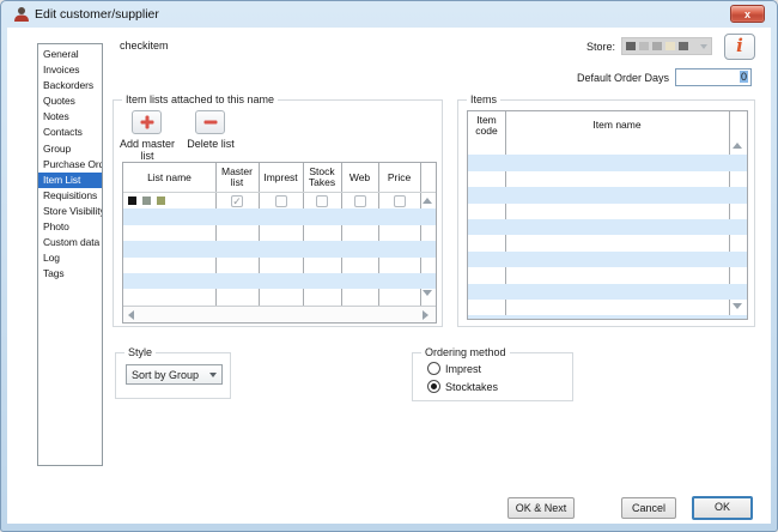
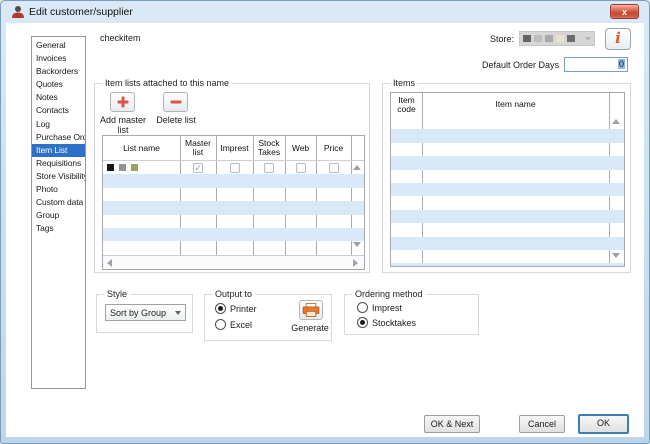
  Edit customer/supplier
  x
  General
  Invoices
  Backorders
  Quotes
  Notes
  Contacts
- Group
+ Log
  Purchase Ord
  Item List
  Requisitions
  Store Visibilit
  Photo
  Custom data
- Log
+ Group
  Tags
  checkitem
  Store:
  i
  Default Order Days
  0
  Item lists attached to this name
  Add master list
  Delete list
  List name
  Master list
  Imprest
  Stock Takes
  Web
  Price
  Items
  Item code
  Item name
  Style
  Sort by Group
+ Output to
+ Printer
+ Excel
+ Generate
  Ordering method
  Imprest
  Stocktakes
  OK & Next
  Cancel
  OK
